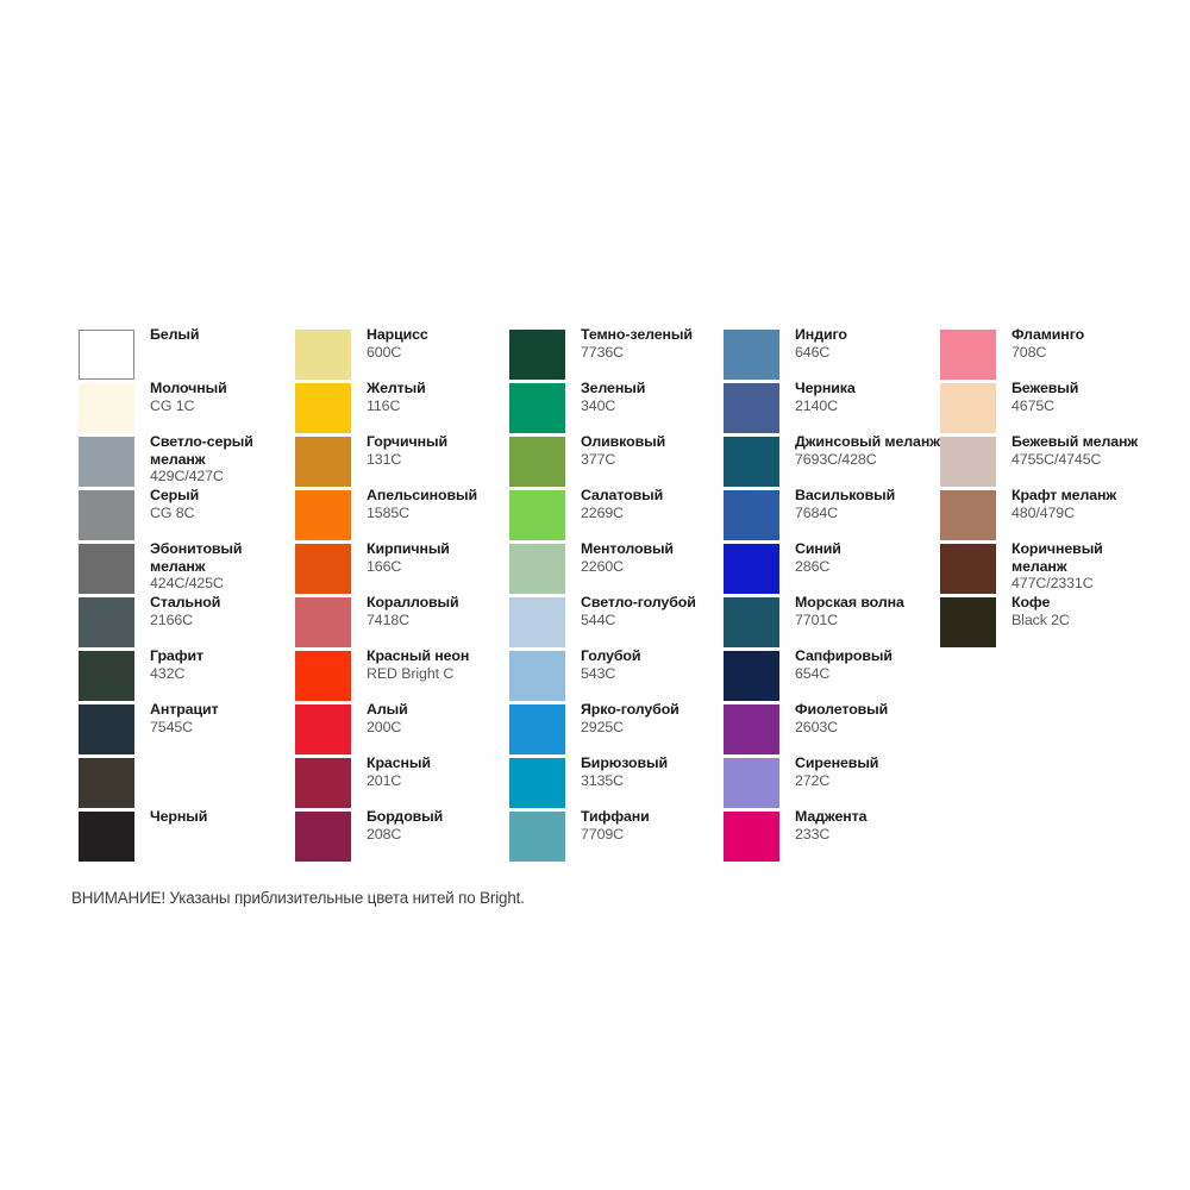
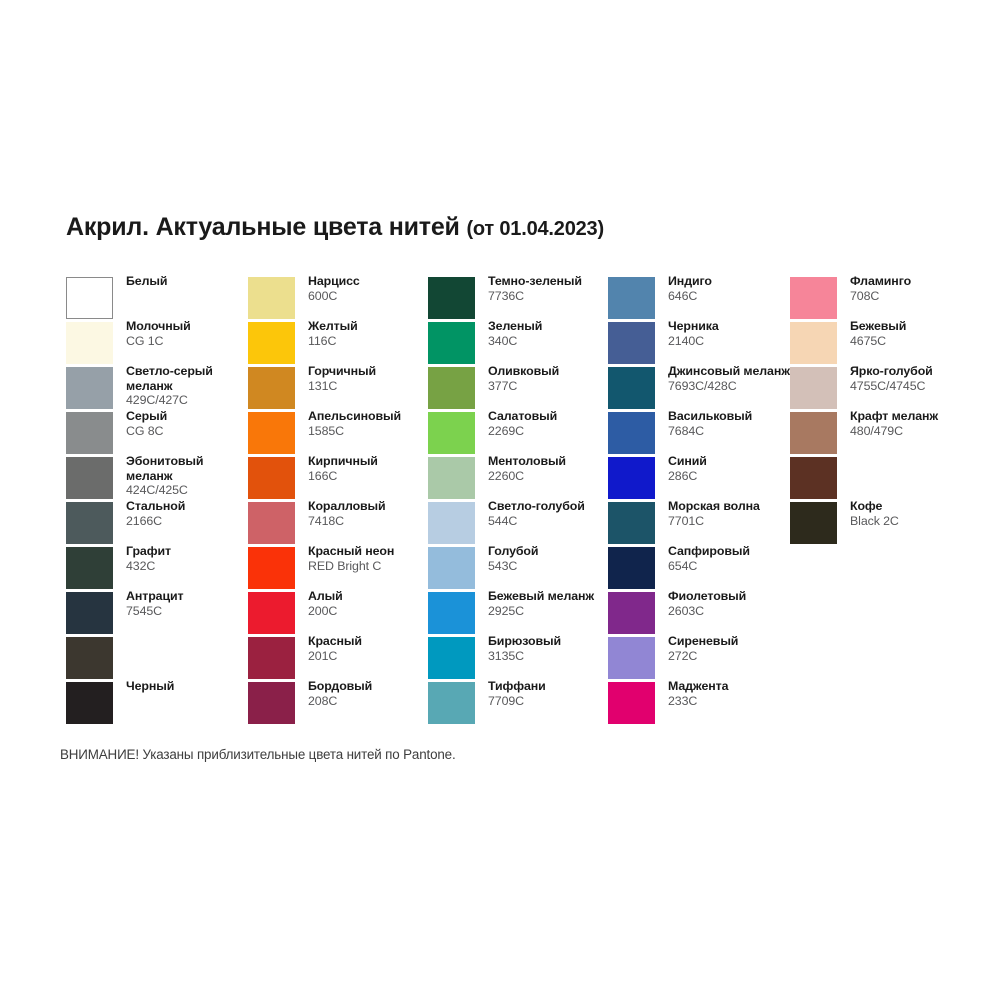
+ Акрил. Актуальные цвета нитей (от 01.04.2023)
  Белый
  Молочный
  CG 1C
  Светло-серый меланж
  429C/427C
  Серый
  CG 8C
  Эбонитовый меланж
  424C/425C
  Стальной
  2166C
  Графит
  432C
  Антрацит
  7545C
  Черный
  Нарцисс
  600C
  Желтый
  116C
  Горчичный
  131C
  Апельсиновый
  1585C
  Кирпичный
  166C
  Коралловый
  7418C
  Красный неон
  RED Bright C
  Алый
  200C
  Красный
  201C
  Бордовый
  208C
  Темно-зеленый
  7736C
  Зеленый
  340C
  Оливковый
  377C
  Салатовый
  2269C
  Ментоловый
  2260C
  Светло-голубой
  544C
  Голубой
  543C
- Ярко-голубой
+ Бежевый меланж
  2925C
  Бирюзовый
  3135C
  Тиффани
  7709C
  Индиго
  646C
  Черника
  2140C
  Джинсовый меланж
  7693C/428C
  Васильковый
  7684C
  Синий
  286C
  Морская волна
  7701C
  Сапфировый
  654C
  Фиолетовый
  2603C
  Сиреневый
  272C
  Маджента
  233C
  Фламинго
  708C
  Бежевый
  4675C
- Бежевый меланж
+ Ярко-голубой
  4755C/4745C
  Крафт меланж
  480/479C
- Коричневый меланж
- 477C/2331C
  Кофе
  Black 2C
- ВНИМАНИЕ! Указаны приблизительные цвета нитей по Bright.
+ ВНИМАНИЕ! Указаны приблизительные цвета нитей по Pantone.
